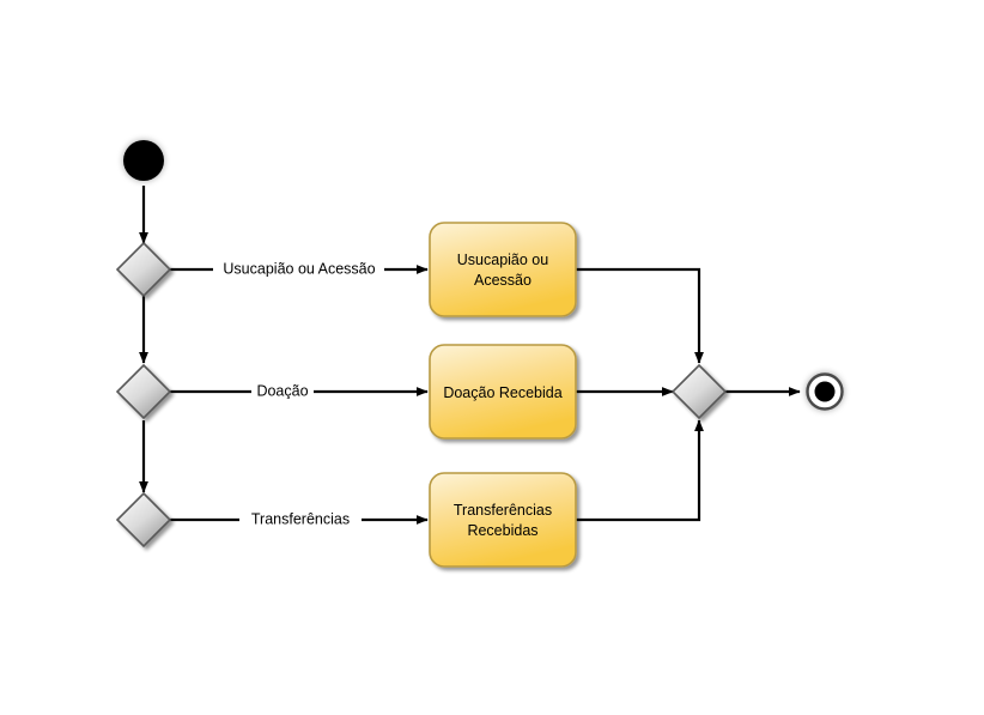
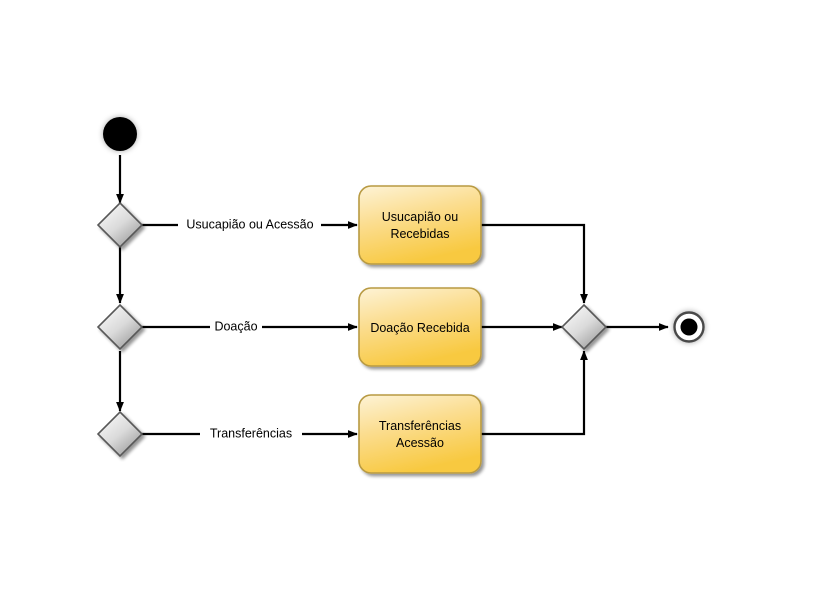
  Usucapião ou
- Acessão
+ Recebidas
  Doação Recebida
  Transferências
- Recebidas
+ Acessão
  Usucapião ou Acessão
  Doação
  Transferências
